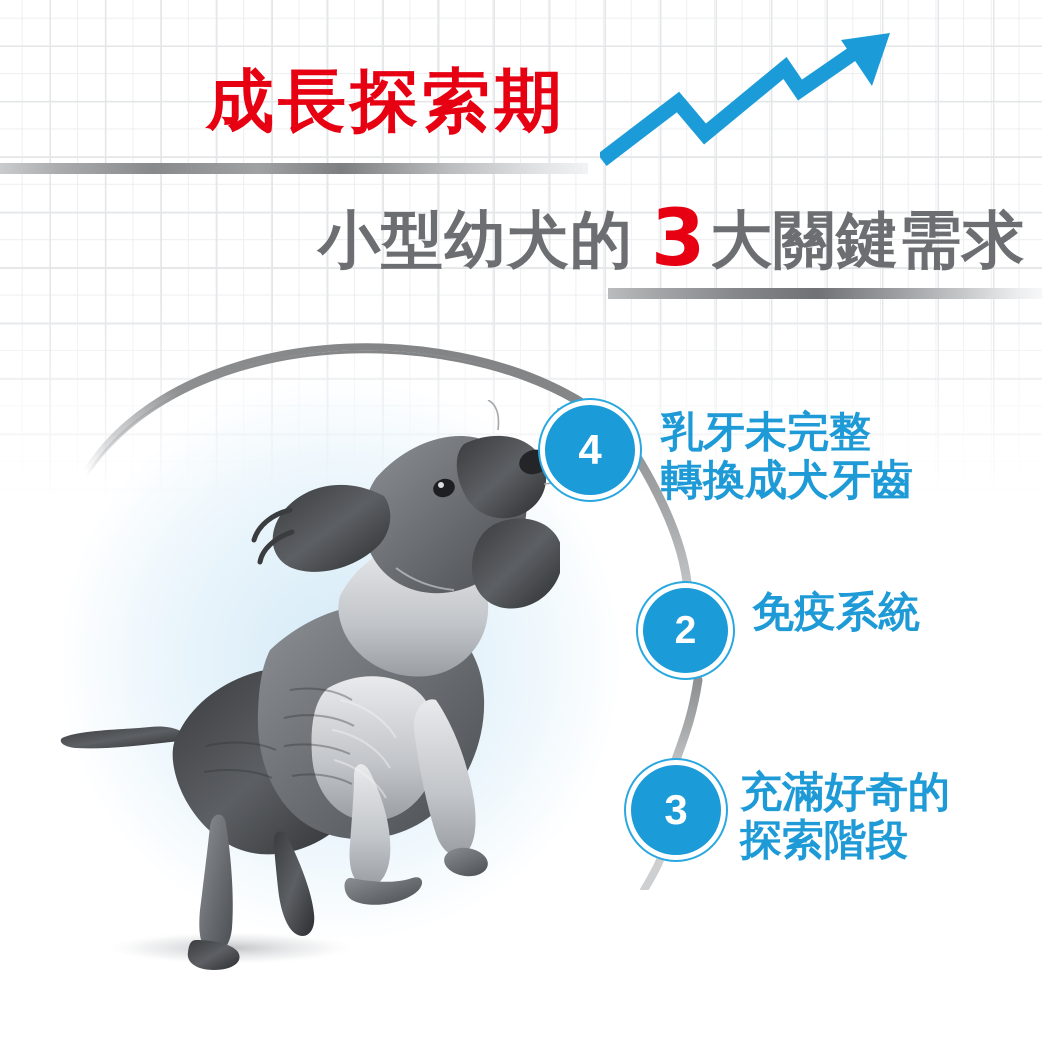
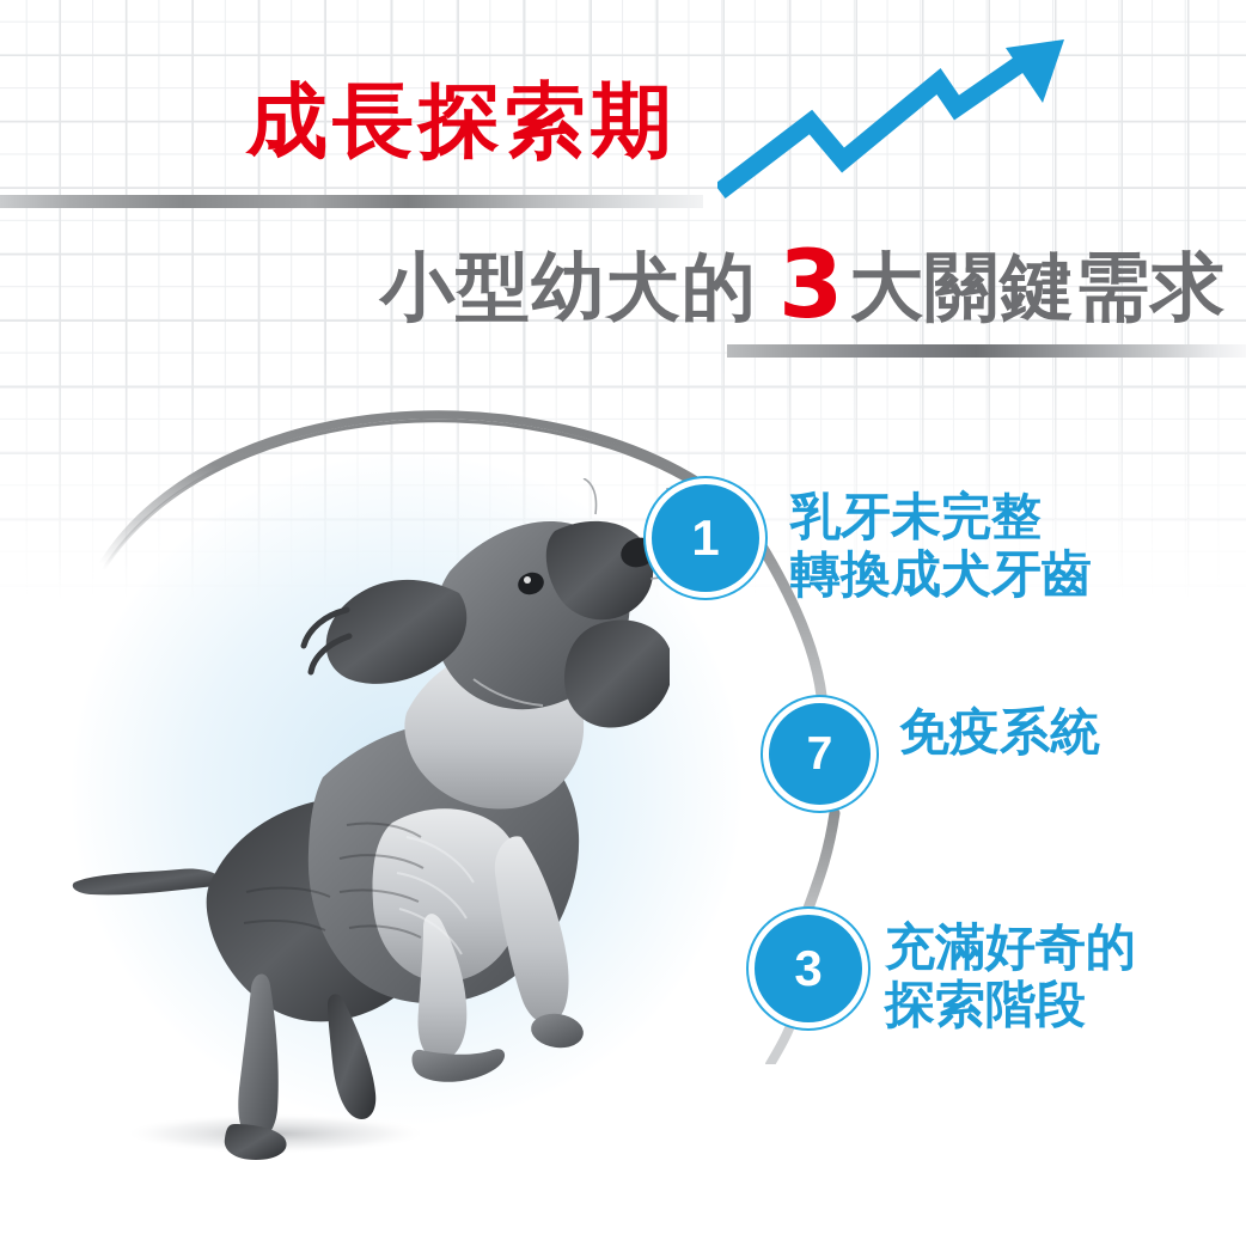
  成長探索期
  小型幼犬的 3大關鍵需求
- 4
+ 1
  乳牙未完整
  轉換成犬牙齒
- 2
+ 7
  免疫系統
  3
  充滿好奇的
  探索階段
